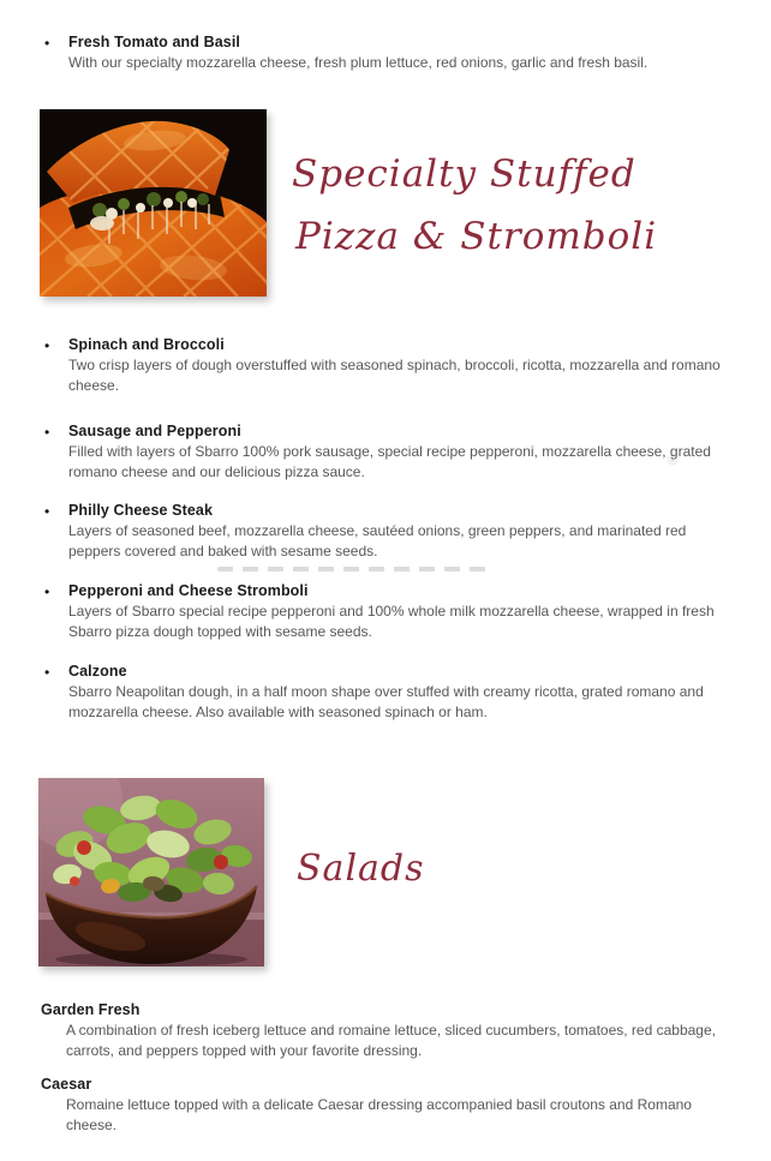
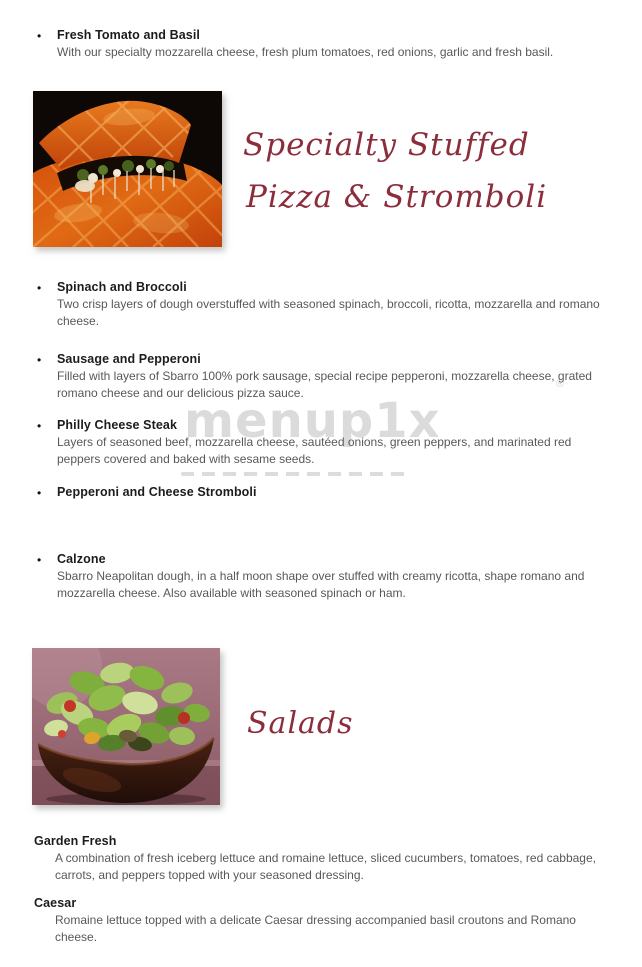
+ menup1x
  ®
  •
  Fresh Tomato and Basil
- With our specialty mozzarella cheese, fresh plum lettuce, red onions, garlic and fresh basil.
+ With our specialty mozzarella cheese, fresh plum tomatoes, red onions, garlic and fresh basil.
  Specialty Stuffed
  Pizza & Stromboli
  •
  Spinach and Broccoli
  Two crisp layers of dough overstuffed with seasoned spinach, broccoli, ricotta, mozzarella and romano cheese.
  •
  Sausage and Pepperoni
  Filled with layers of Sbarro 100% pork sausage, special recipe pepperoni, mozzarella cheese, grated romano cheese and our delicious pizza sauce.
  •
  Philly Cheese Steak
  Layers of seasoned beef, mozzarella cheese, sautéed onions, green peppers, and marinated red peppers covered and baked with sesame seeds.
  •
  Pepperoni and Cheese Stromboli
- Layers of Sbarro special recipe pepperoni and 100% whole milk mozzarella cheese, wrapped in fresh Sbarro pizza dough topped with sesame seeds.
  •
  Calzone
- Sbarro Neapolitan dough, in a half moon shape over stuffed with creamy ricotta, grated romano and mozzarella cheese. Also available with seasoned spinach or ham.
+ Sbarro Neapolitan dough, in a half moon shape over stuffed with creamy ricotta, shape romano and mozzarella cheese. Also available with seasoned spinach or ham.
  Salads
  Garden Fresh
- A combination of fresh iceberg lettuce and romaine lettuce, sliced cucumbers, tomatoes, red cabbage, carrots, and peppers topped with your favorite dressing.
+ A combination of fresh iceberg lettuce and romaine lettuce, sliced cucumbers, tomatoes, red cabbage, carrots, and peppers topped with your seasoned dressing.
  Caesar
  Romaine lettuce topped with a delicate Caesar dressing accompanied basil croutons and Romano cheese.
